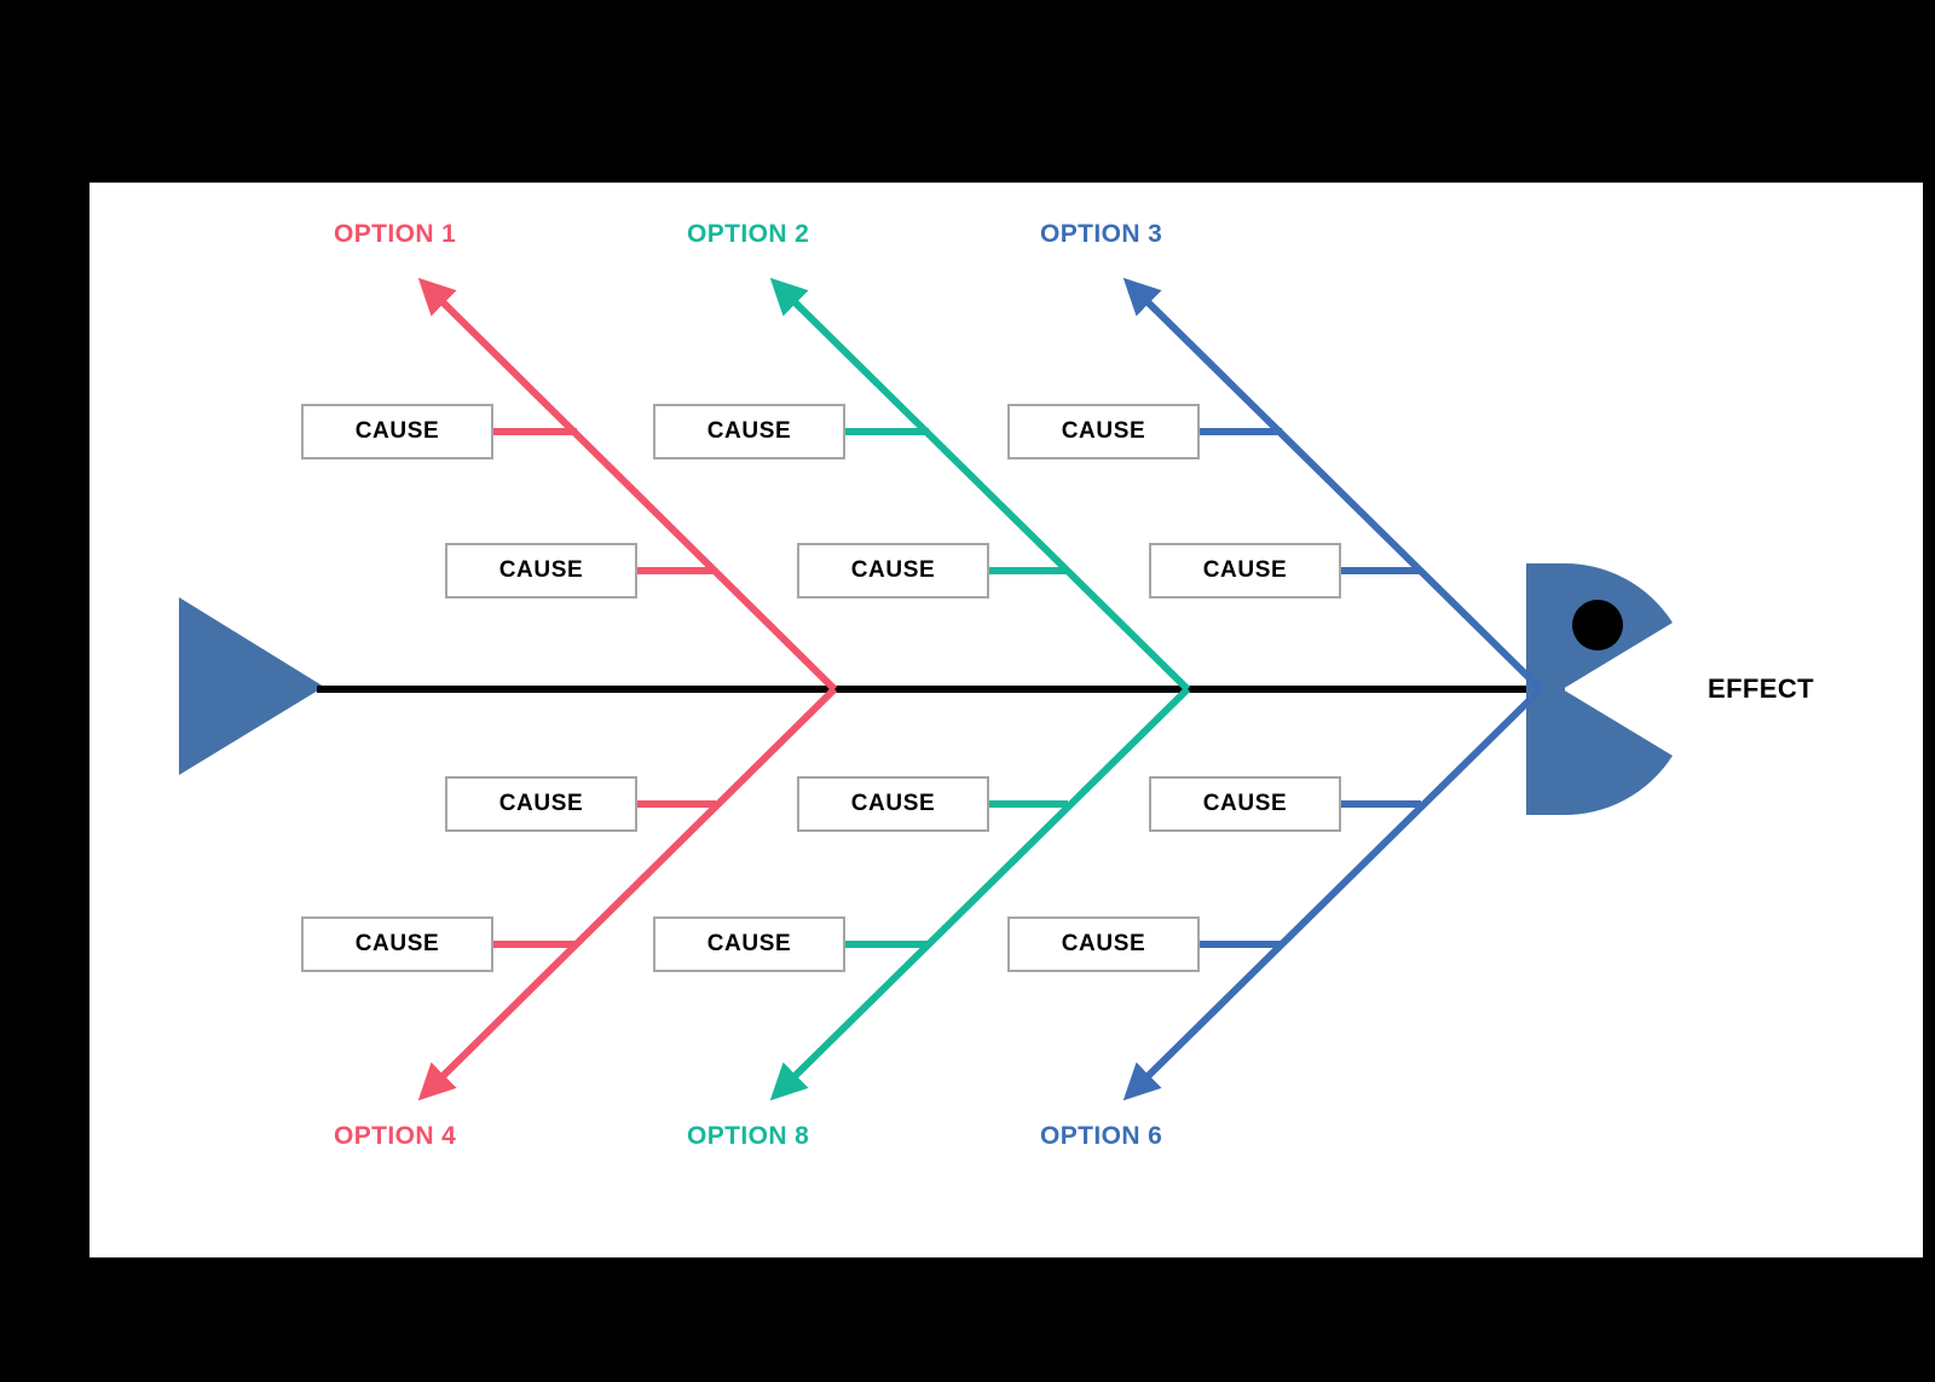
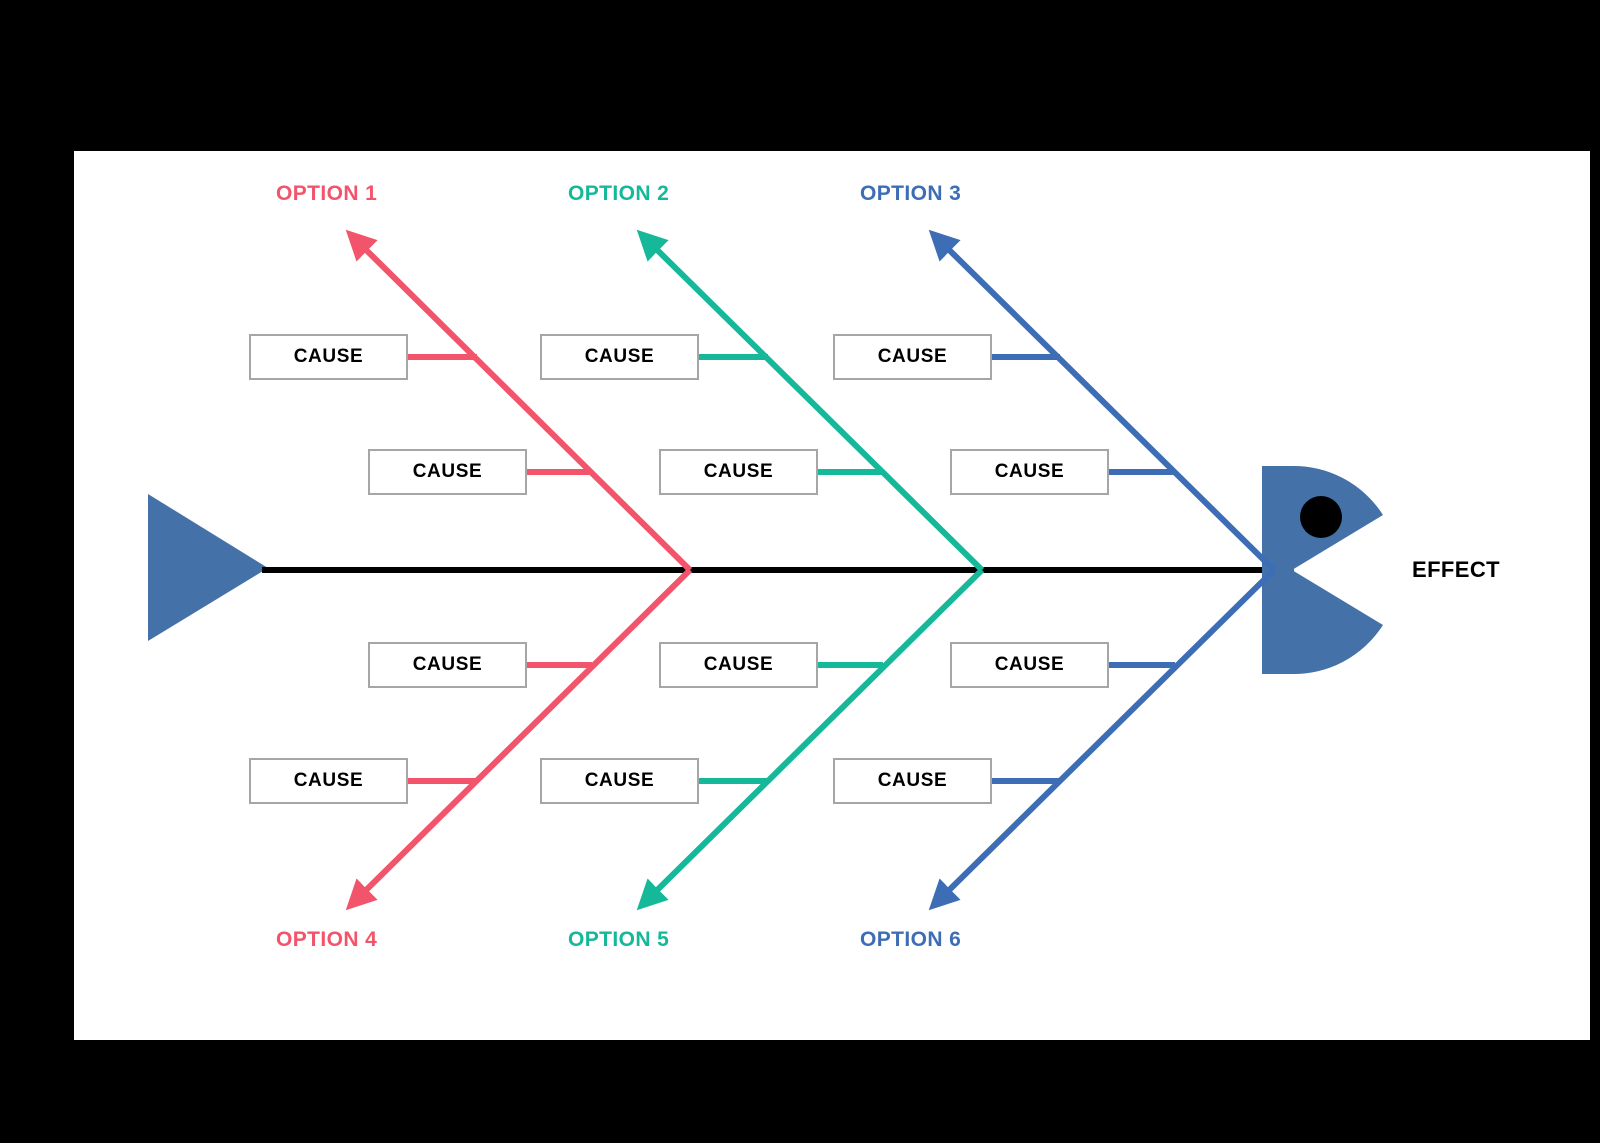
  OPTION 1
  OPTION 2
  OPTION 3
  OPTION 4
- OPTION 8
+ OPTION 5
  OPTION 6
  CAUSE
  CAUSE
  CAUSE
  CAUSE
  CAUSE
  CAUSE
  CAUSE
  CAUSE
  CAUSE
  CAUSE
  CAUSE
  CAUSE
  EFFECT
